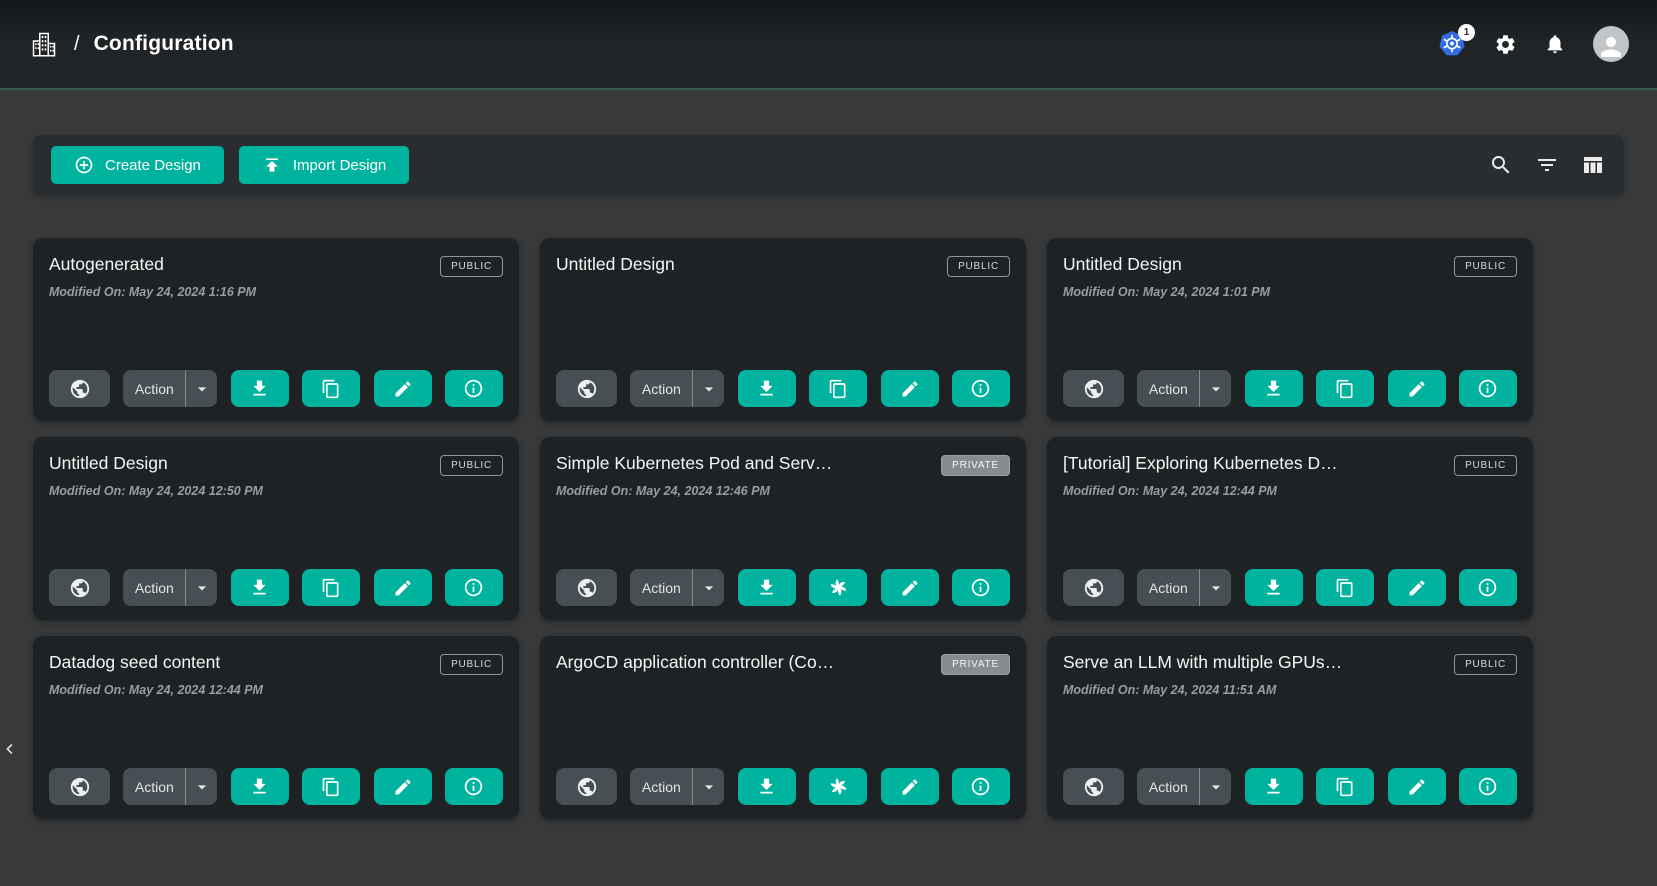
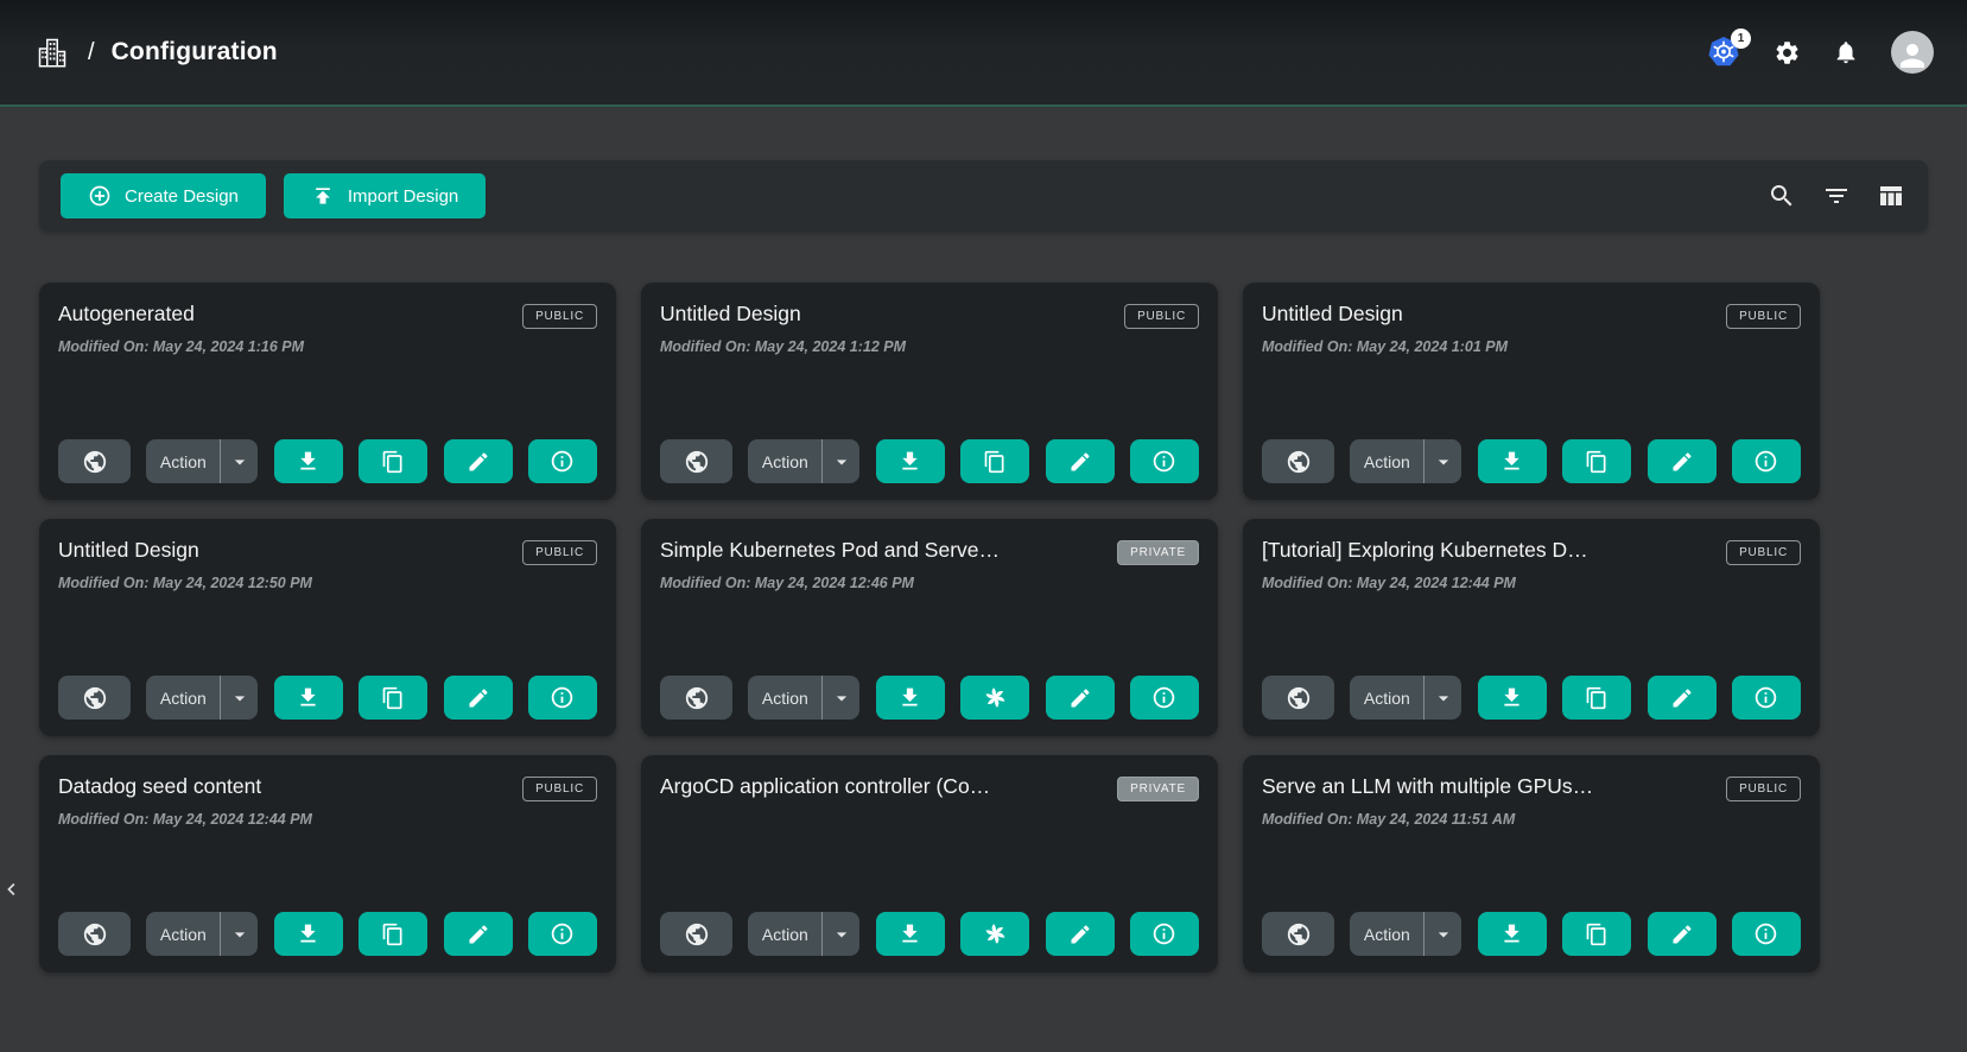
  /
  Configuration
  1
  Create Design
  Import Design
  Autogenerated
  PUBLIC
  Modified On: May 24, 2024 1:16 PM
  Action
  Untitled Design
  PUBLIC
+ Modified On: May 24, 2024 1:12 PM
  Action
  Untitled Design
  PUBLIC
  Modified On: May 24, 2024 1:01 PM
  Action
  Untitled Design
  PUBLIC
  Modified On: May 24, 2024 12:50 PM
  Action
- Simple Kubernetes Pod and Serv…
+ Simple Kubernetes Pod and Serve…
  PRIVATE
  Modified On: May 24, 2024 12:46 PM
  Action
  [Tutorial] Exploring Kubernetes D…
  PUBLIC
  Modified On: May 24, 2024 12:44 PM
  Action
  Datadog seed content
  PUBLIC
  Modified On: May 24, 2024 12:44 PM
  Action
  ArgoCD application controller (Co…
  PRIVATE
  Action
  Serve an LLM with multiple GPUs…
  PUBLIC
  Modified On: May 24, 2024 11:51 AM
  Action
